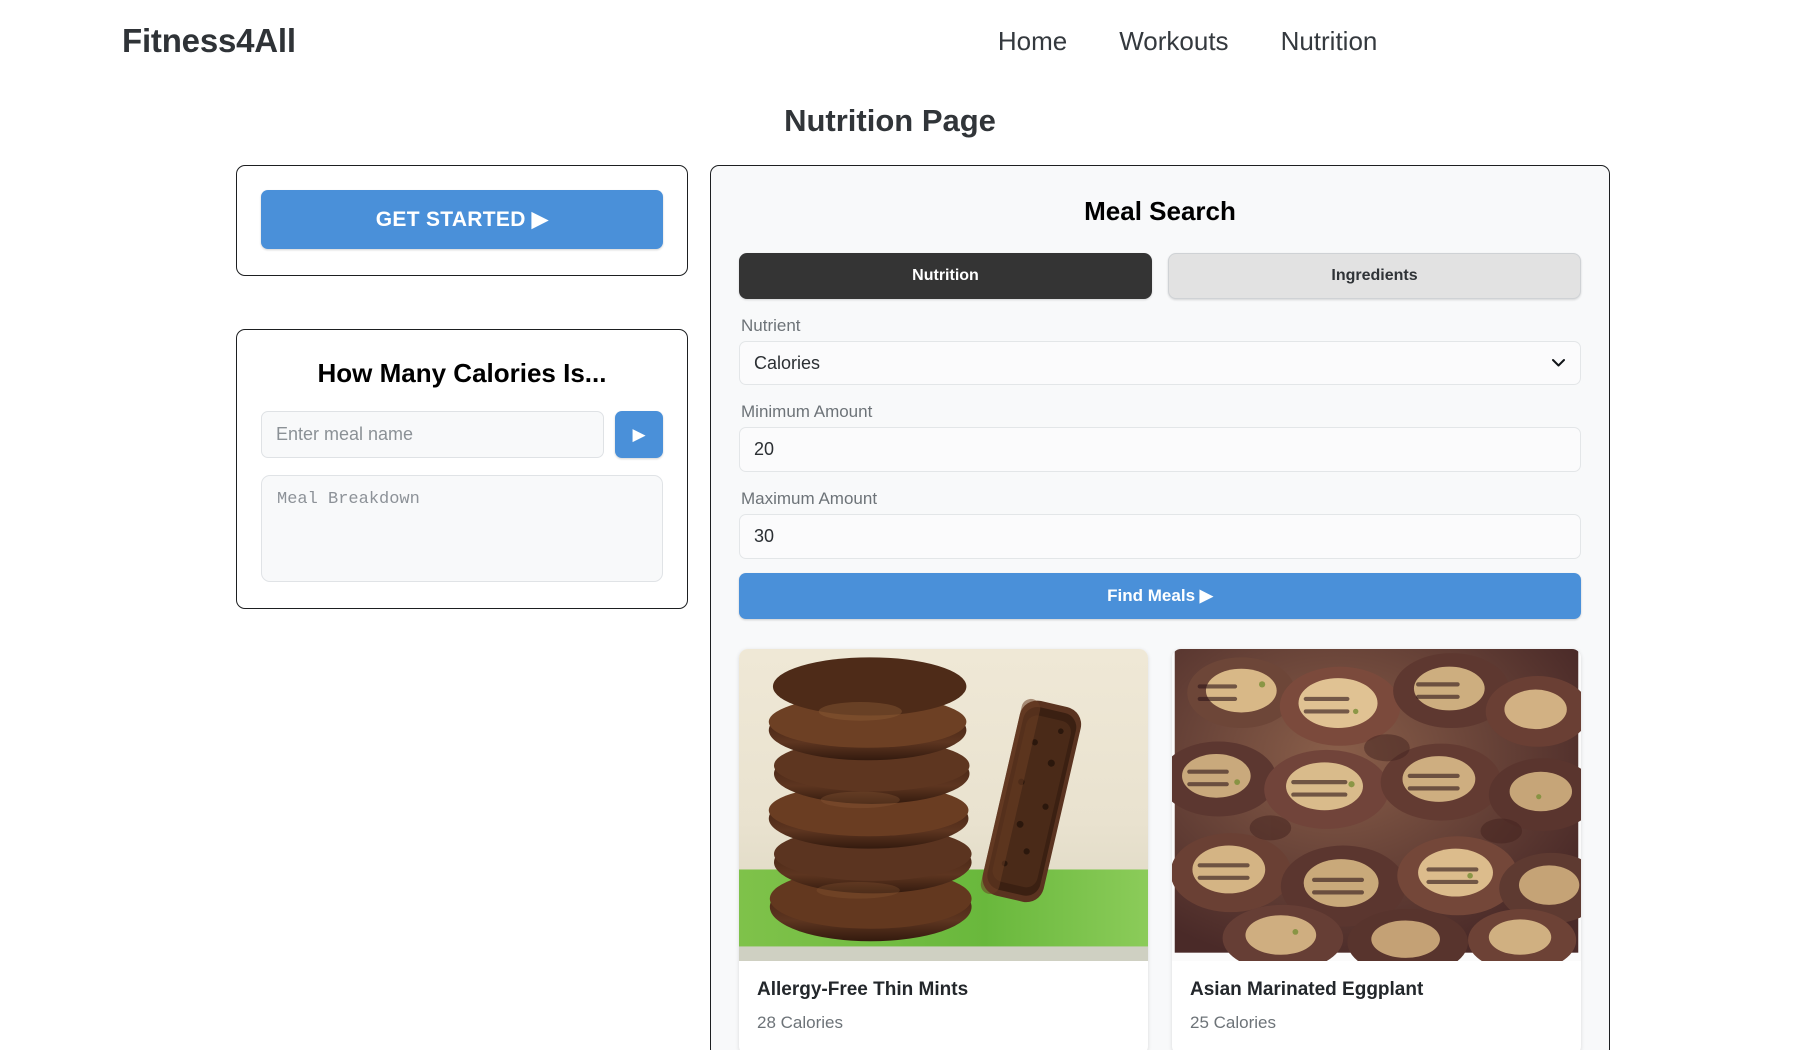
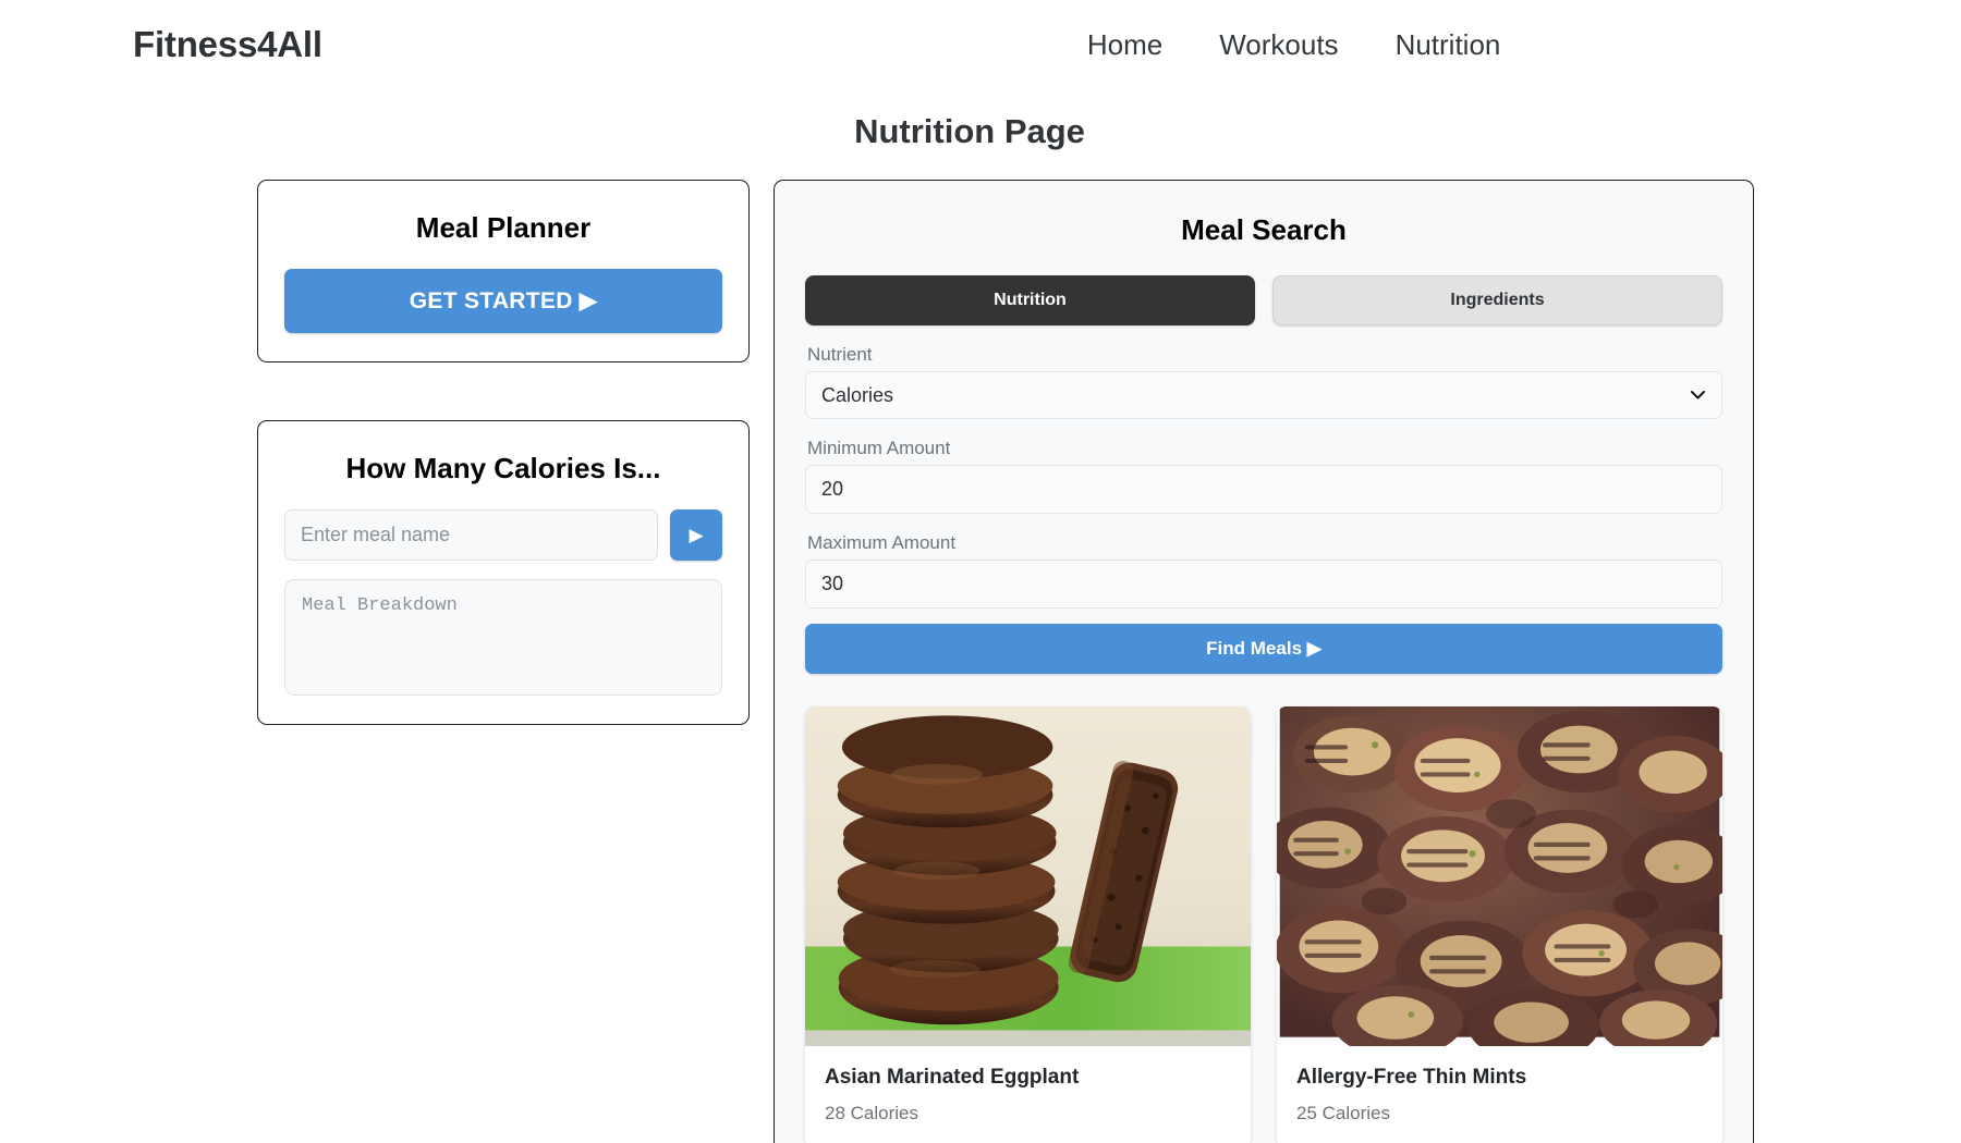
  Fitness4All
  Home
  Workouts
  Nutrition
  Nutrition Page
+ Meal Planner
  GET STARTED ▶
  How Many Calories Is...
  Enter meal name
  ▶
  Meal Breakdown
  Meal Search
  Nutrition
  Ingredients
  Nutrient
  Calories
  Minimum Amount
  20
  Maximum Amount
  30
  Find Meals ▶
- Allergy-Free Thin Mints
+ Asian Marinated Eggplant
  28 Calories
- Asian Marinated Eggplant
+ Allergy-Free Thin Mints
  25 Calories
